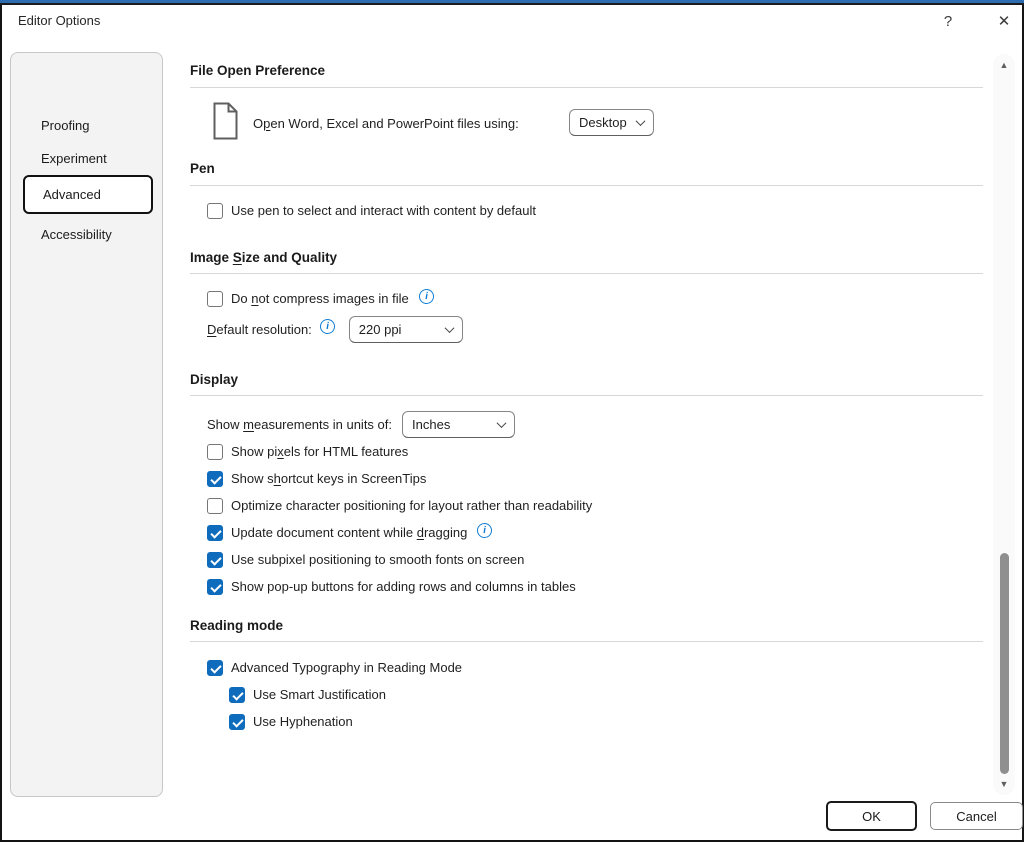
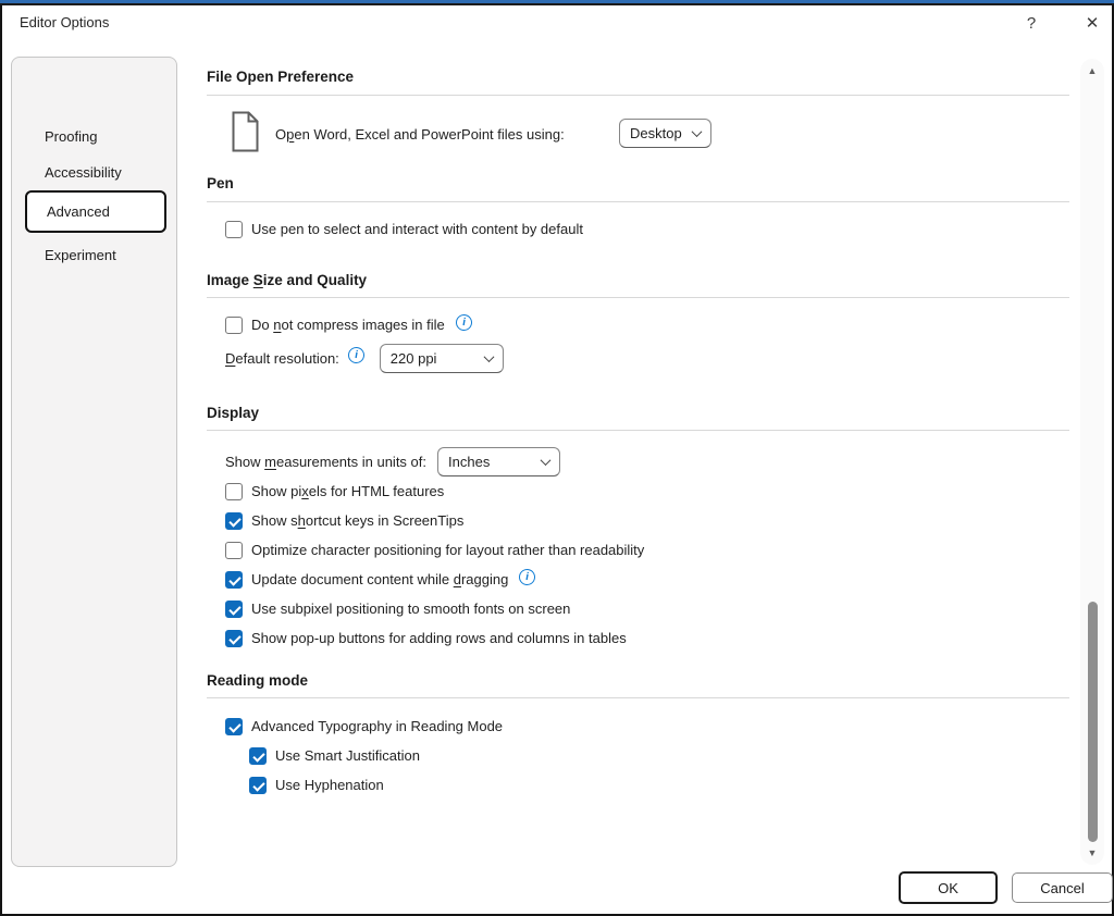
  Editor Options
  ?
  ✕
  Proofing
- Experiment
+ Accessibility
  Advanced
- Accessibility
+ Experiment
  File Open Preference
  Open Word, Excel and PowerPoint files using:
  Desktop
  Pen
  Use pen to select and interact with content by default
  Image Size and Quality
  Do not compress images in file
  Default resolution:
  220 ppi
  Display
  Show measurements in units of:
  Inches
  Show pixels for HTML features
  Show shortcut keys in ScreenTips
  Optimize character positioning for layout rather than readability
  Update document content while dragging
  Use subpixel positioning to smooth fonts on screen
  Show pop-up buttons for adding rows and columns in tables
  Reading mode
  Advanced Typography in Reading Mode
  Use Smart Justification
  Use Hyphenation
  ▲
  ▼
  OK
  Cancel
